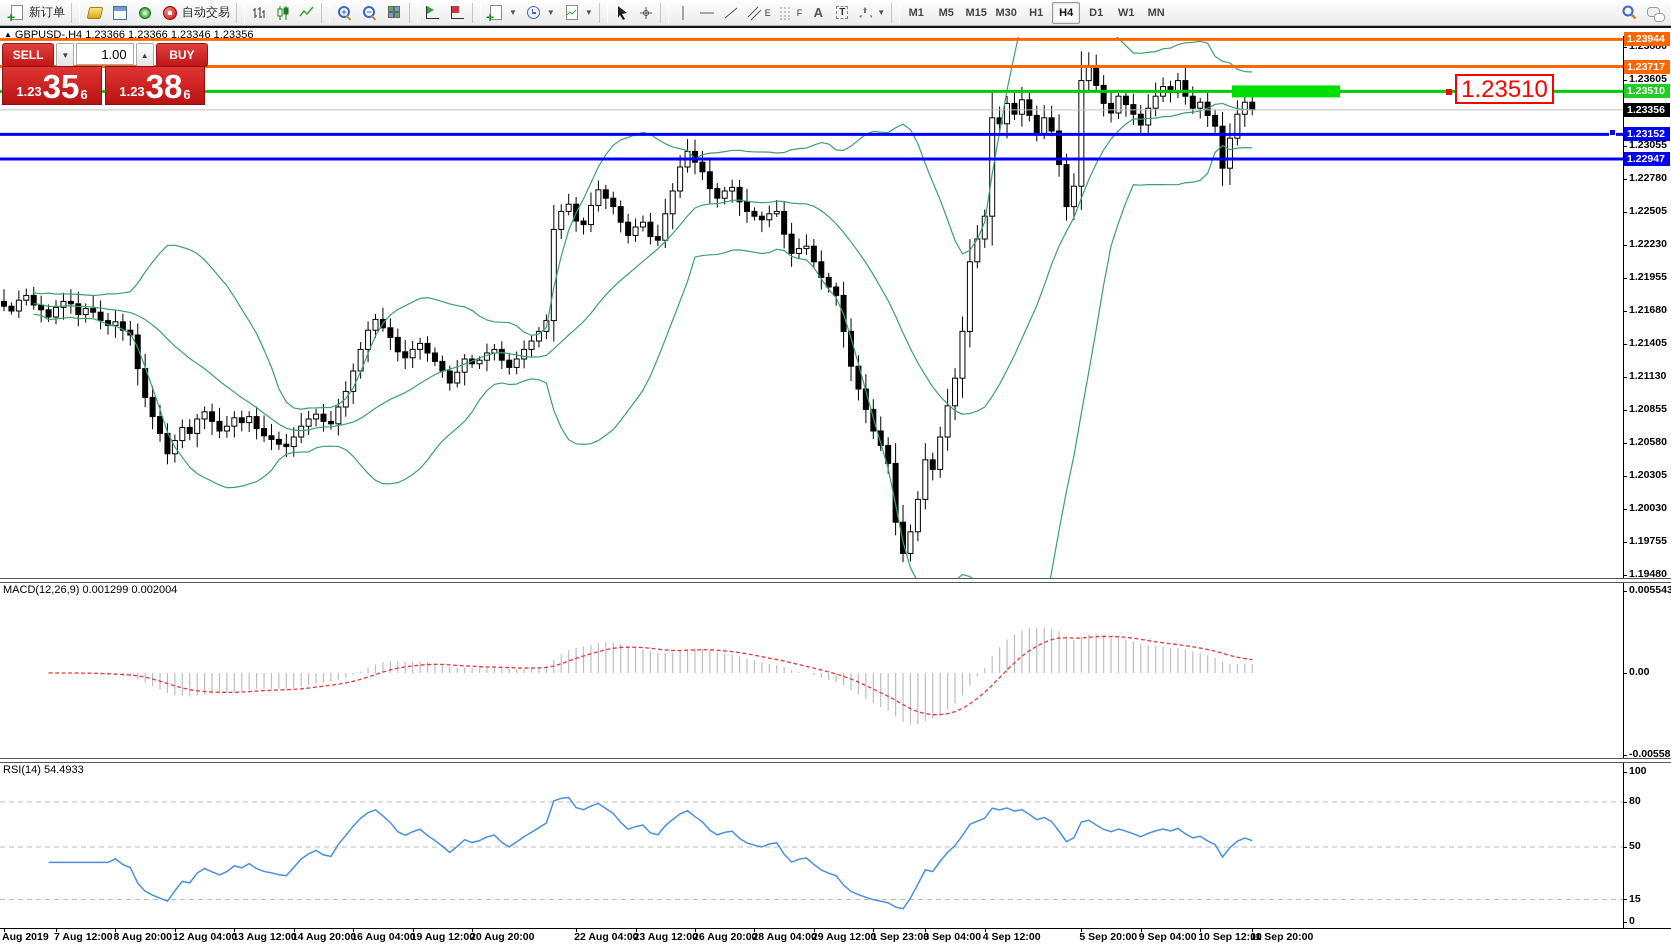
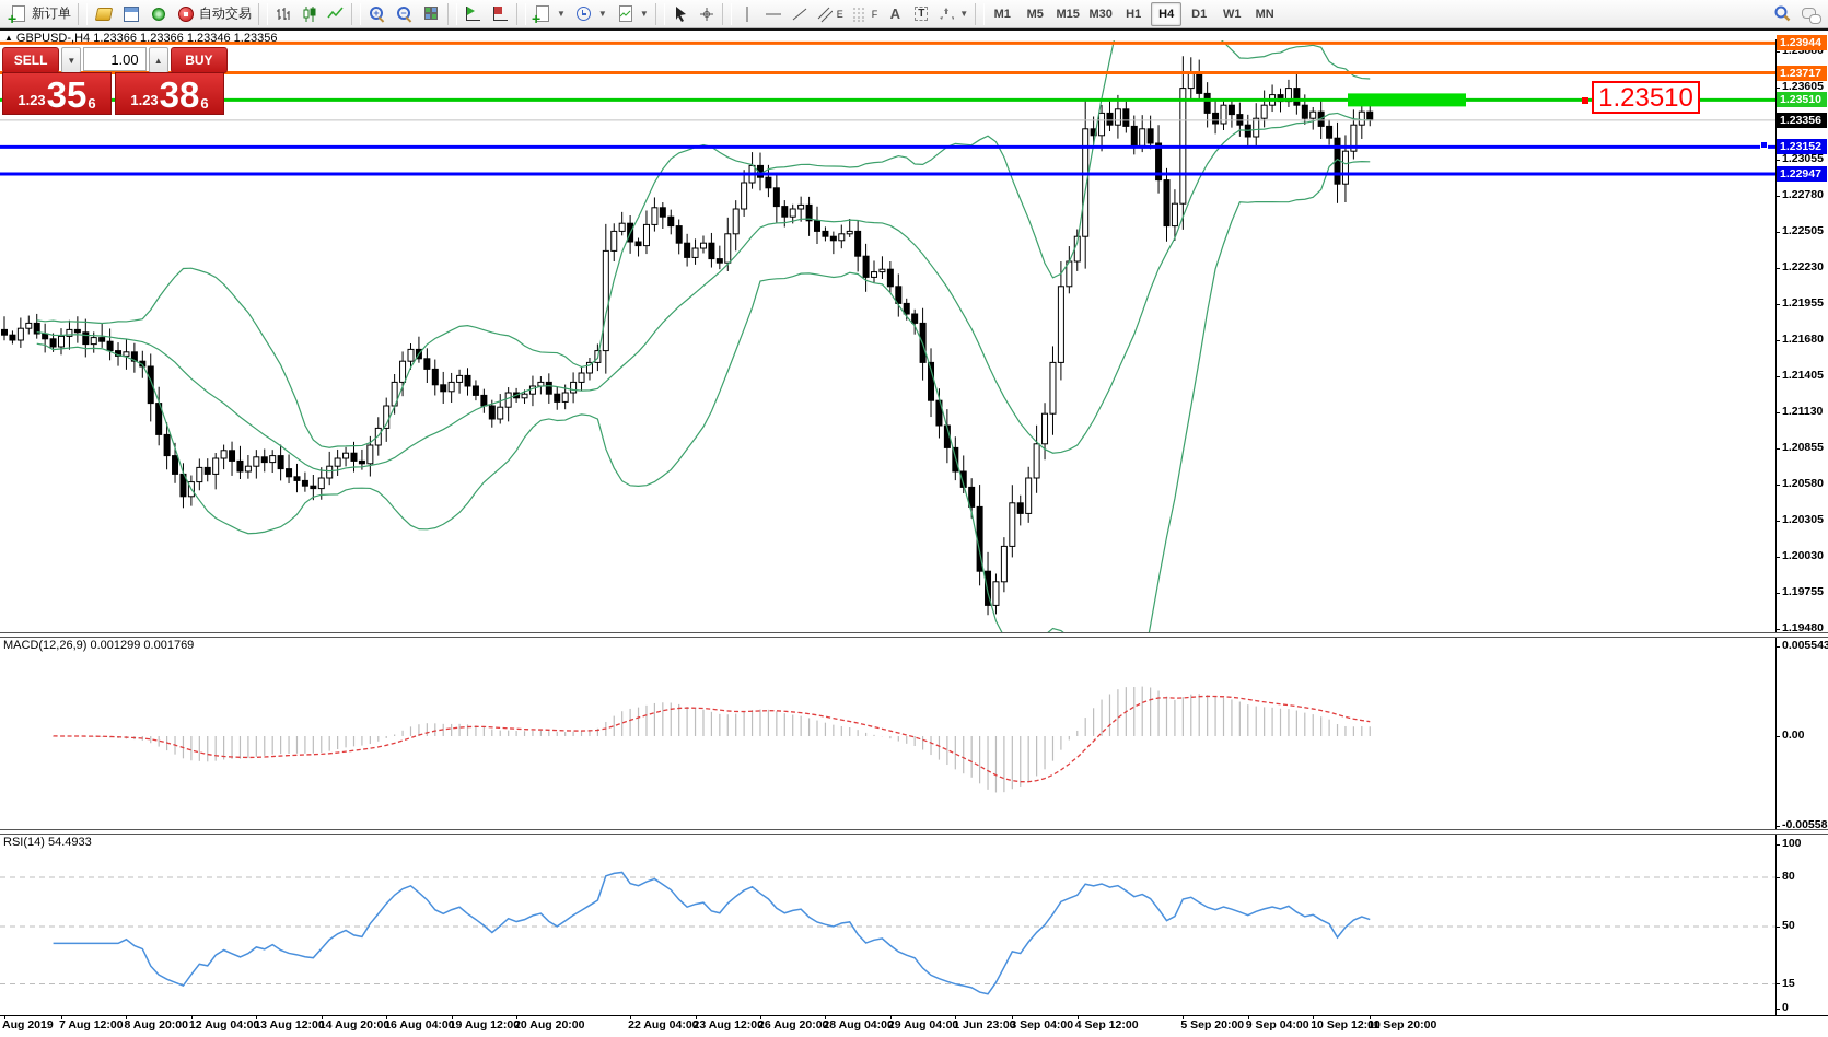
  +
  新订单
  自动交易
  +
  −
  +
  ▼
  ▼
  ▼
  E
  F
  A
  T
  ▼
  M1
  M5
  M15
  M30
  H1
  H4
  D1
  W1
  MN
  ▲ GBPUSD-,H4 1.23366 1.23366 1.23346 1.23356
  SELL
  ▼
  1.00
  ▲
  BUY
  1.23
  35
  6
  1.23
  38
  6
- MACD(12,26,9) 0.001299 0.002004
+ MACD(12,26,9) 0.001299 0.001769
  RSI(14) 54.4933
  1.23510
  1.23605
  1.23055
  1.22780
  1.22505
  1.22230
  1.21955
  1.21680
  1.21405
  1.21130
  1.20855
  1.20580
  1.20305
  1.20030
  1.19755
  1.19480
  1.23944
  1.23717
  1.23510
  1.23356
  1.23152
  1.22947
  0.005543
  0.00
  -0.00558
  100
  80
  50
  15
  0
  Aug 2019
  7 Aug 12:00
  8 Aug 20:00
  12 Aug 04:00
  13 Aug 12:00
  14 Aug 20:00
  16 Aug 04:00
  19 Aug 12:00
  20 Aug 20:00
  22 Aug 04:00
  23 Aug 12:00
  26 Aug 20:00
  28 Aug 04:00
- 29 Aug 12:00
+ 29 Aug 04:00
- 1 Sep 23:00
+ 1 Jun 23:00
  3 Sep 04:00
  4 Sep 12:00
  5 Sep 20:00
  9 Sep 04:00
  10 Sep 12:00
  11 Sep 20:00
